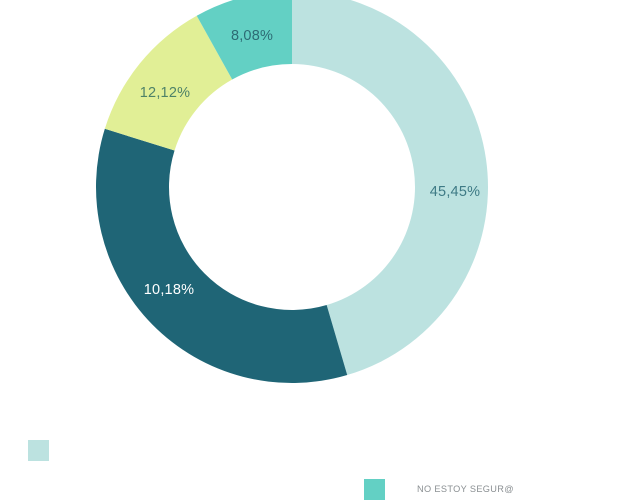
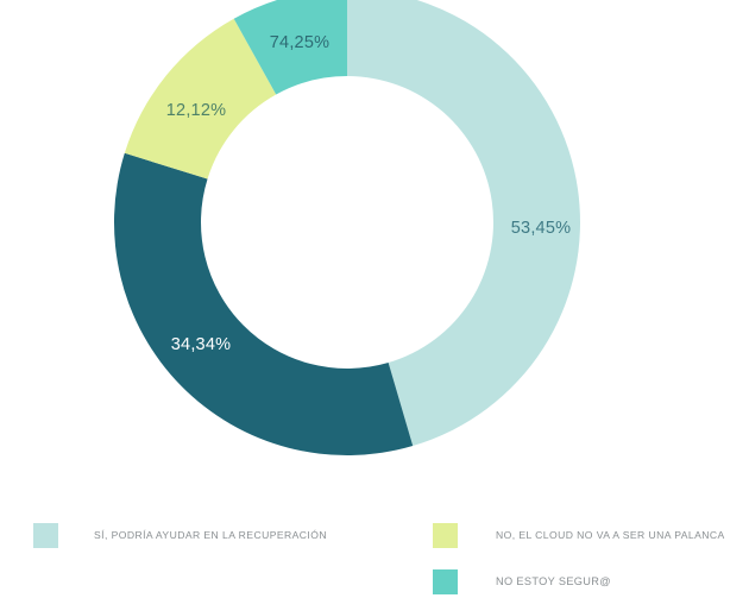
- 45,45%
+ 53,45%
- 10,18%
+ 34,34%
  12,12%
- 8,08%
+ 74,25%
+ SÍ, PODRÍA AYUDAR EN LA RECUPERACIÓN
+ NO, EL CLOUD NO VA A SER UNA PALANCA
  NO ESTOY SEGUR@
